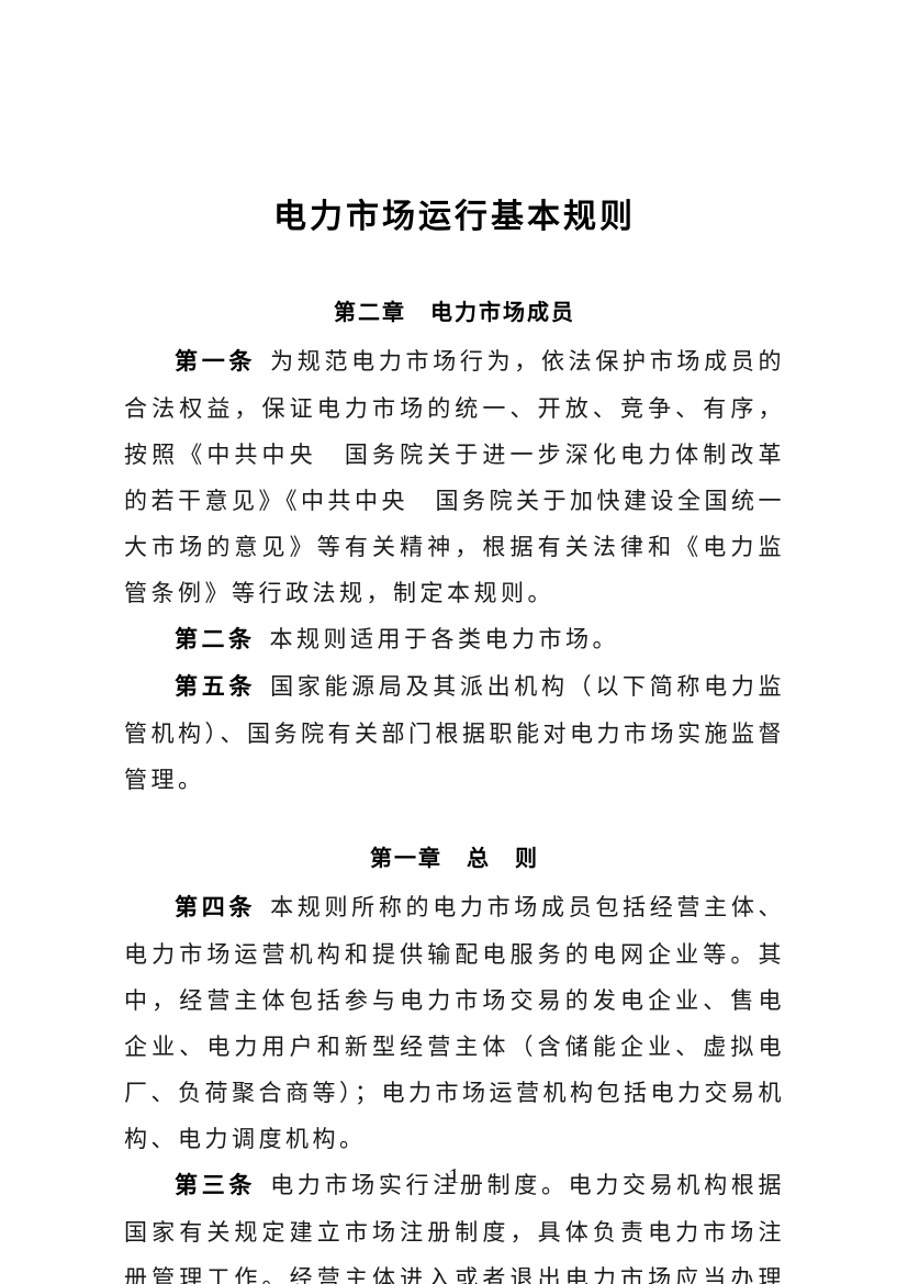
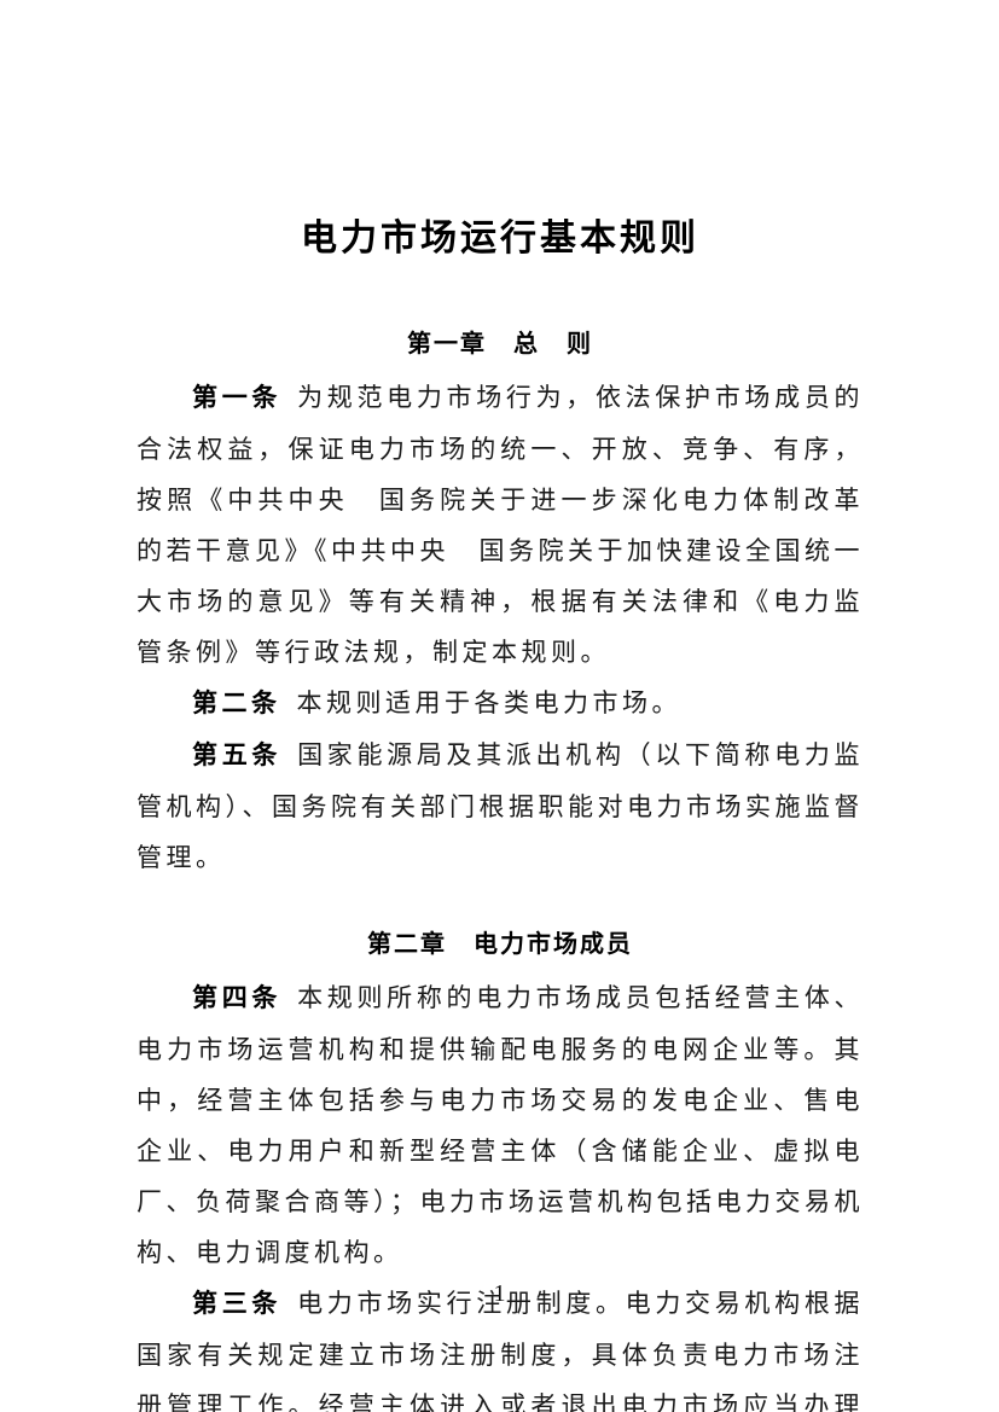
  电力市场运行基本规则
- 第二章 电力市场成员
+ 第一章 总 则
  第一条 为规范电力市场行为，依法保护市场成员的合法权益，保证电力市场的统一、开放、竞争、有序，按照《中共中央 国务院关于进一步深化电力体制改革的若干意见》《中共中央 国务院关于加快建设全国统一大市场的意见》等有关精神，根据有关法律和《电力监管条例》等行政法规，制定本规则。
  第二条 本规则适用于各类电力市场。
  第五条 国家能源局及其派出机构（以下简称电力监管机构）、国务院有关部门根据职能对电力市场实施监督管理。
- 第一章 总 则
+ 第二章 电力市场成员
  第四条 本规则所称的电力市场成员包括经营主体、电力市场运营机构和提供输配电服务的电网企业等。其中，经营主体包括参与电力市场交易的发电企业、售电企业、电力用户和新型经营主体（含储能企业、虚拟电厂、负荷聚合商等）；电力市场运营机构包括电力交易机构、电力调度机构。
  第三条 电力市场实行注册制度。电力交易机构根据国家有关规定建立市场注册制度，具体负责电力市场注册管理工作。经营主体进入或者退出电力市场应当办理
  1
